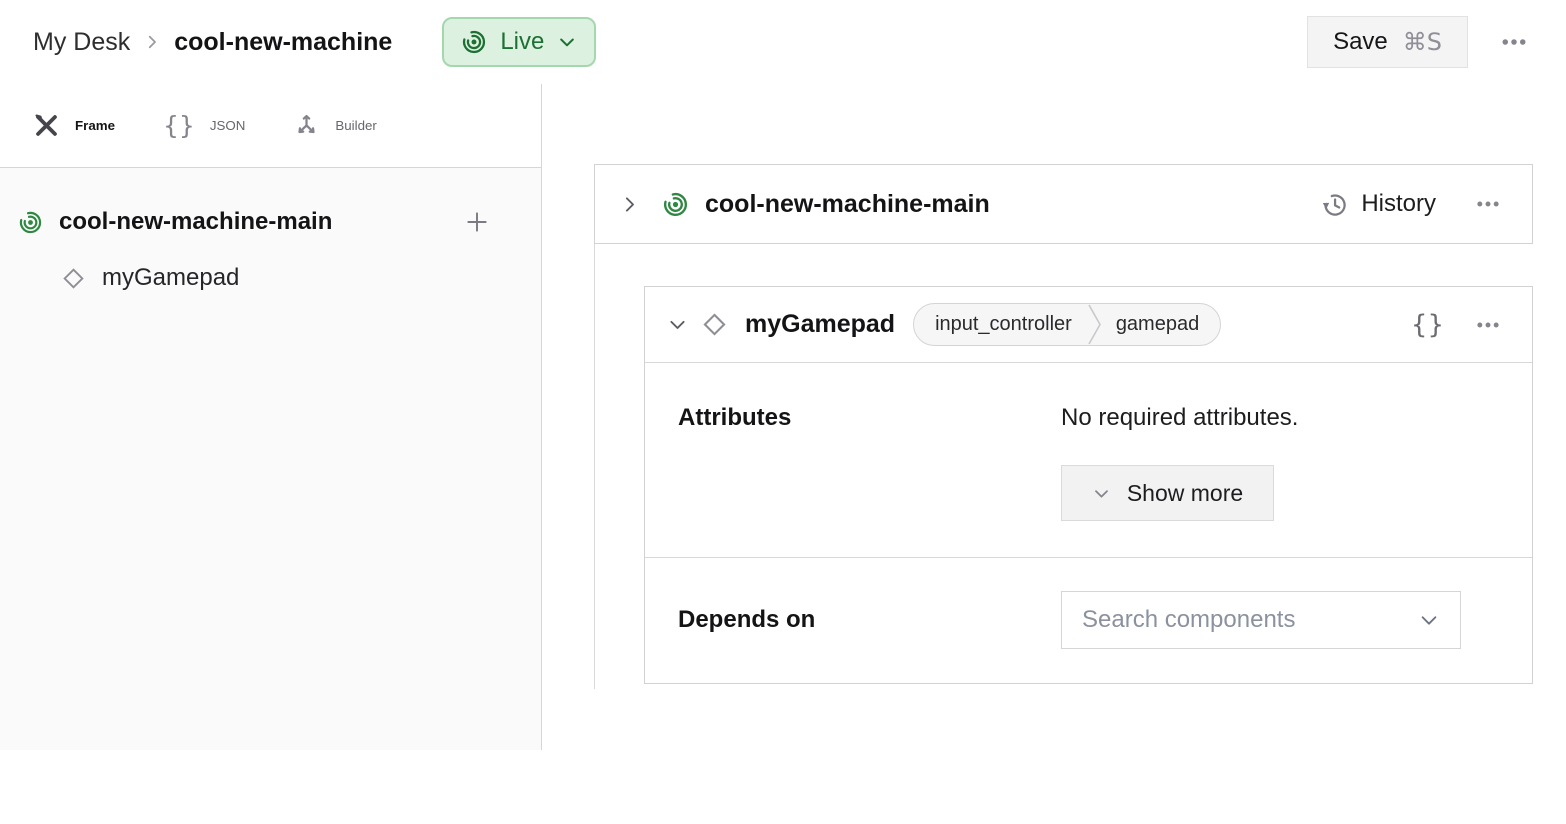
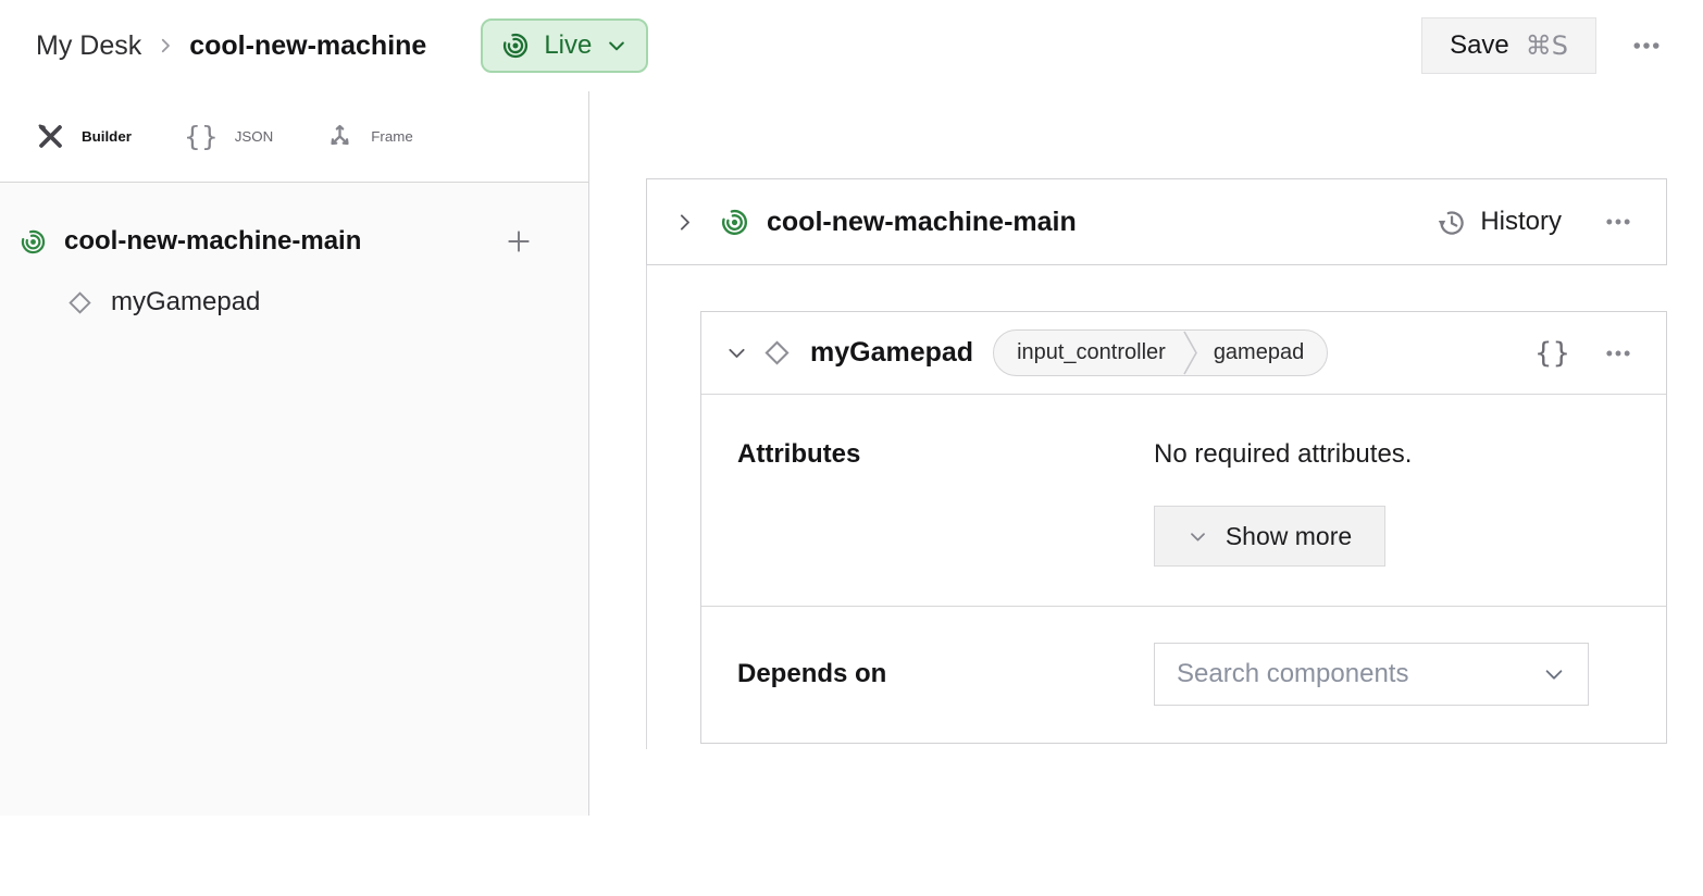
  My Desk
  cool-new-machine
  Live
  Save
  ⌘S
- Frame
+ Builder
  {}
  JSON
- Builder
+ Frame
  cool-new-machine-main
  myGamepad
  cool-new-machine-main
  History
  myGamepad
  input_controller
  gamepad
  {}
  Attributes
  No required attributes.
  Show more
  Depends on
  Search components
